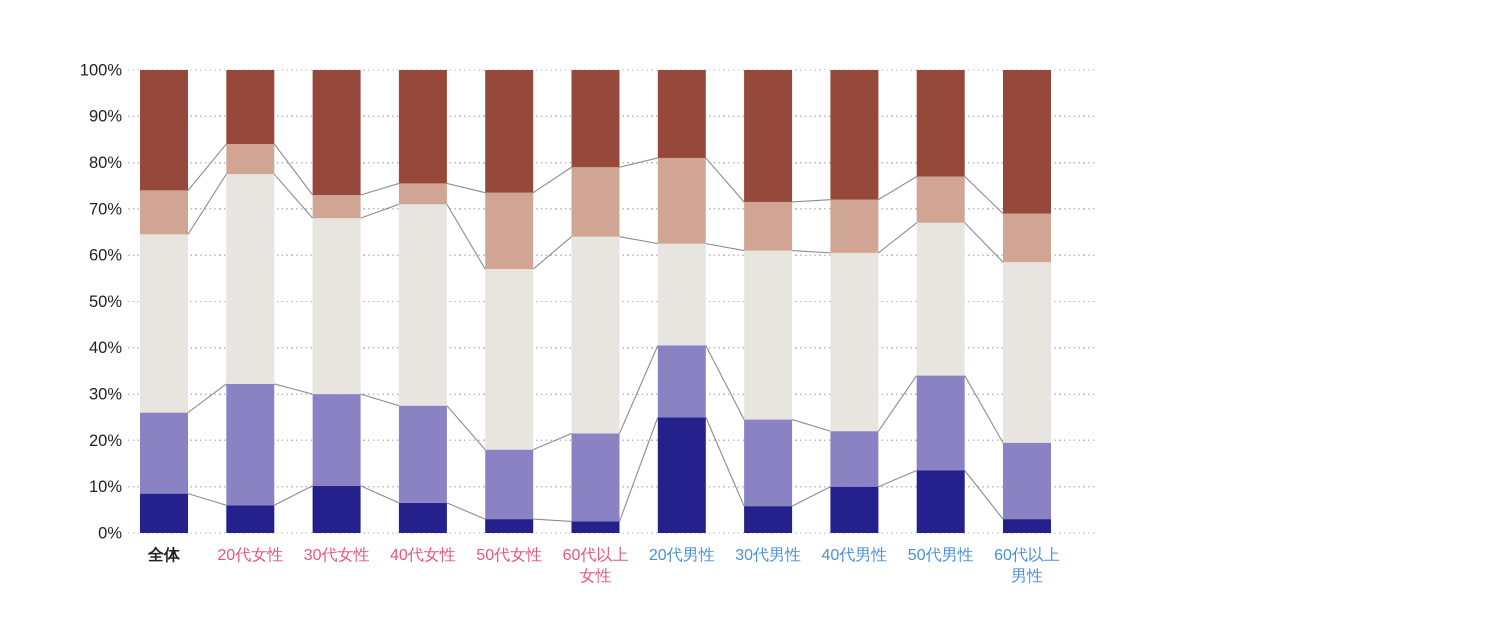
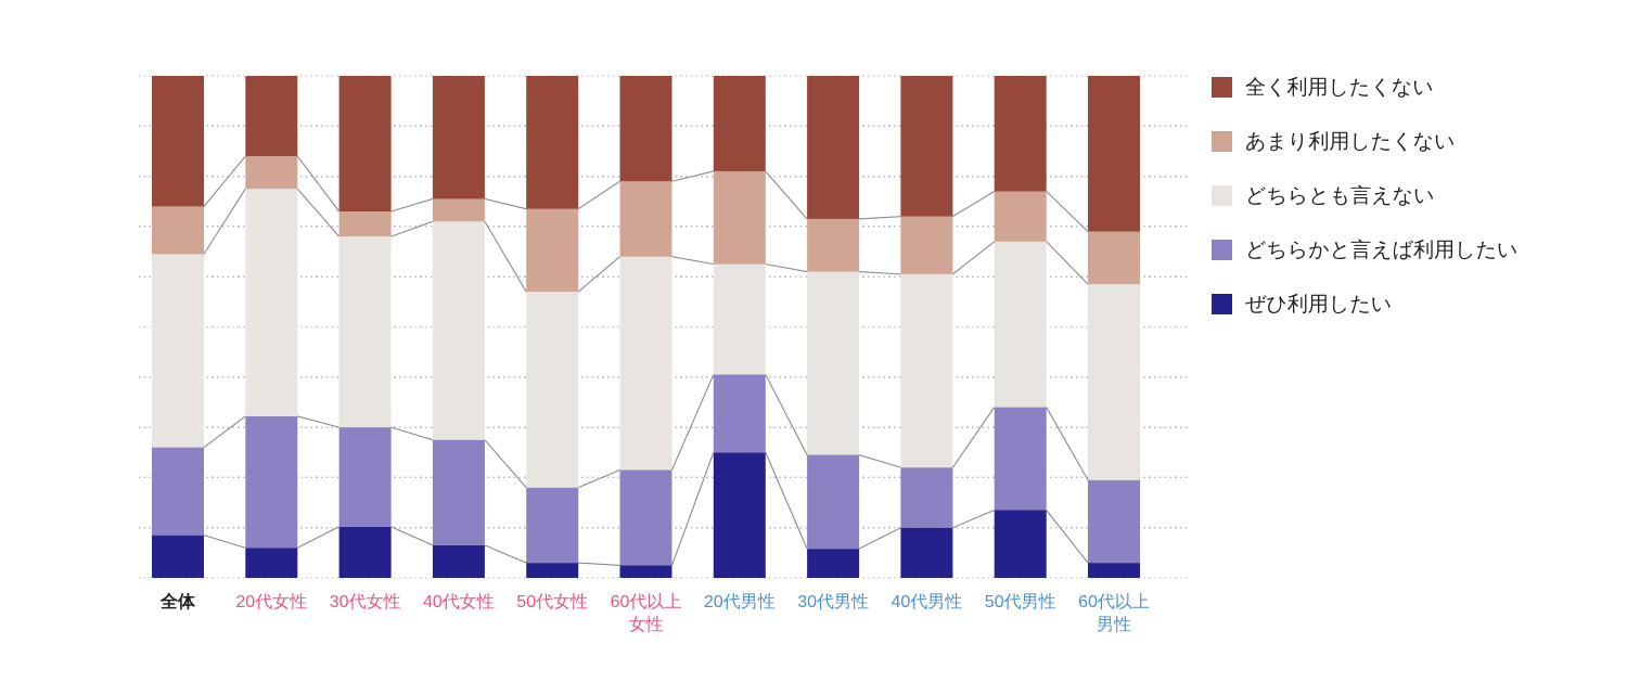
- 0%
- 10%
- 20%
- 30%
- 40%
- 50%
- 60%
- 70%
- 80%
- 90%
- 100%
  全体
  20代女性
  30代女性
  40代女性
  50代女性
  60代以上女性
  20代男性
  30代男性
  40代男性
  50代男性
  60代以上男性
+ 全く利用したくない
+ あまり利用したくない
+ どちらとも言えない
+ どちらかと言えば利用したい
+ ぜひ利用したい
